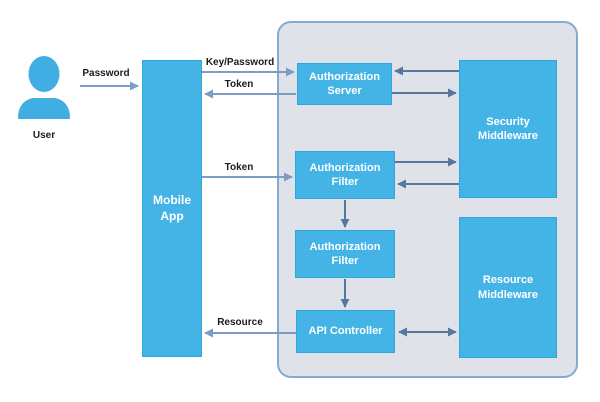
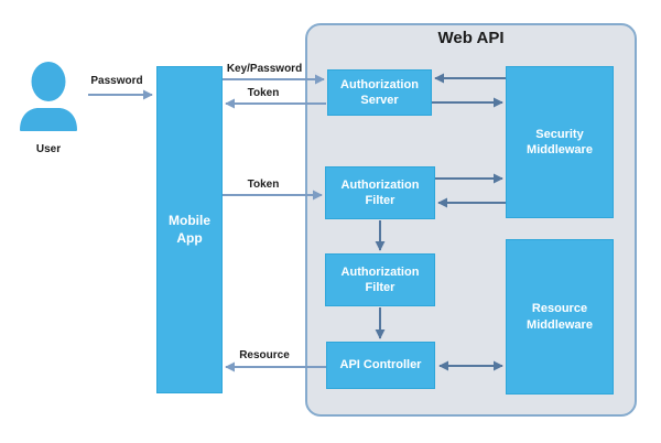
+ Web API
  User
  Mobile
  App
  Authorization
  Server
  Security
  Middleware
  Authorization
  Filter
  Authorization
  Filter
  API Controller
  Resource
  Middleware
  Password
  Key/Password
  Token
  Token
  Resource
